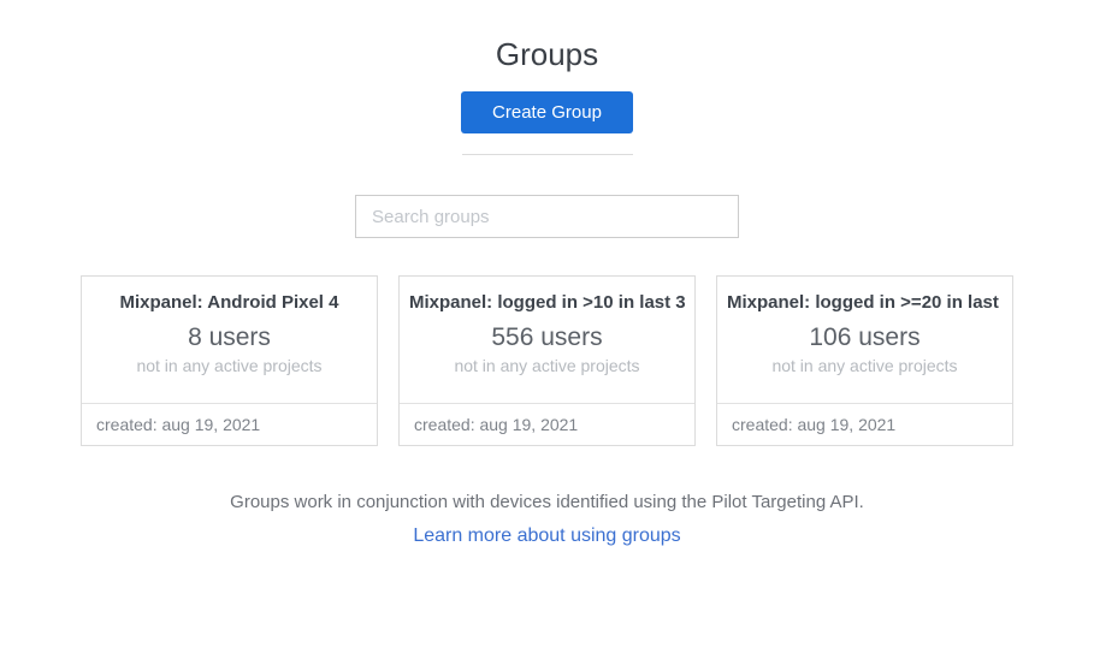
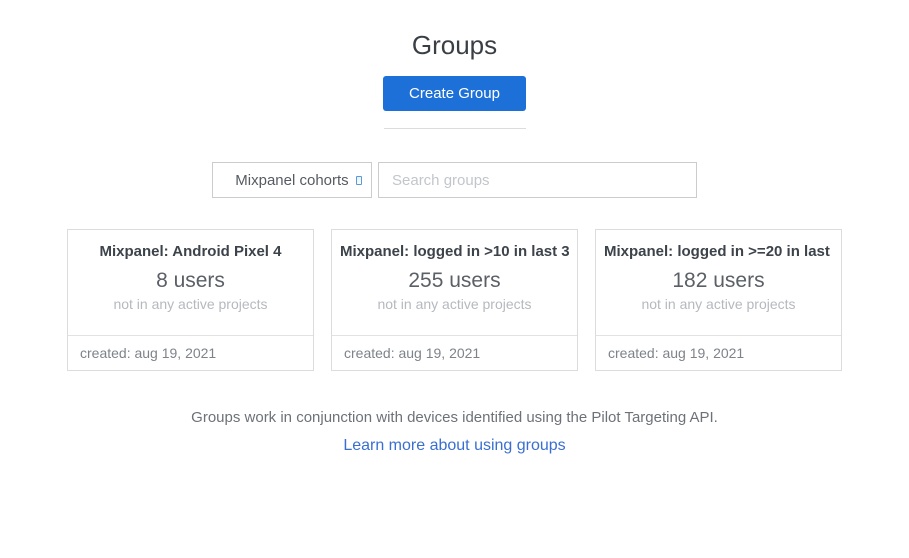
  Groups
  Create Group
+ Mixpanel cohorts
  Search groups
  Mixpanel: Android Pixel 4
  8 users
  not in any active projects
  created: aug 19, 2021
  Mixpanel: logged in >10 in last 3
- 556 users
+ 255 users
  not in any active projects
  created: aug 19, 2021
  Mixpanel: logged in >=20 in last
- 106 users
+ 182 users
  not in any active projects
  created: aug 19, 2021
  Groups work in conjunction with devices identified using the Pilot Targeting API.
  Learn more about using groups
